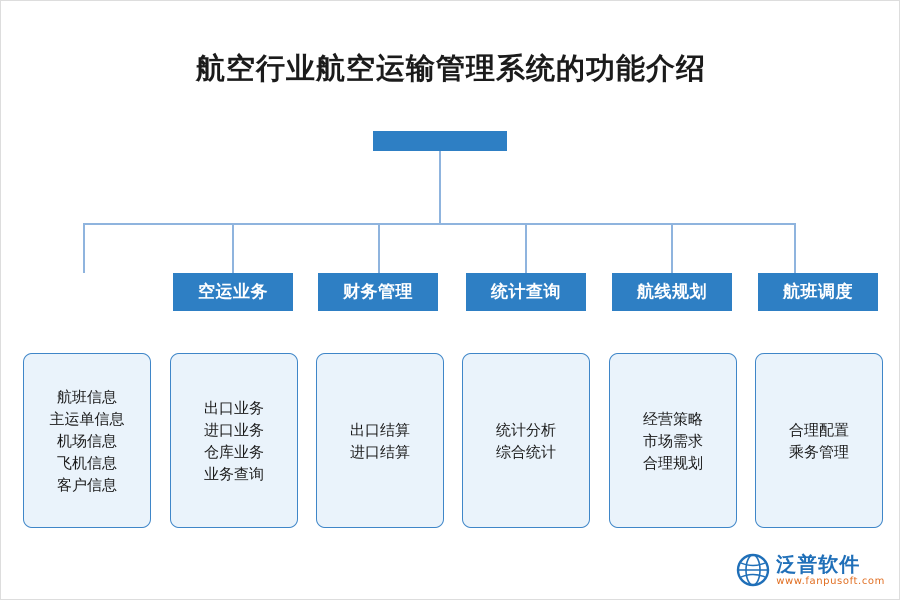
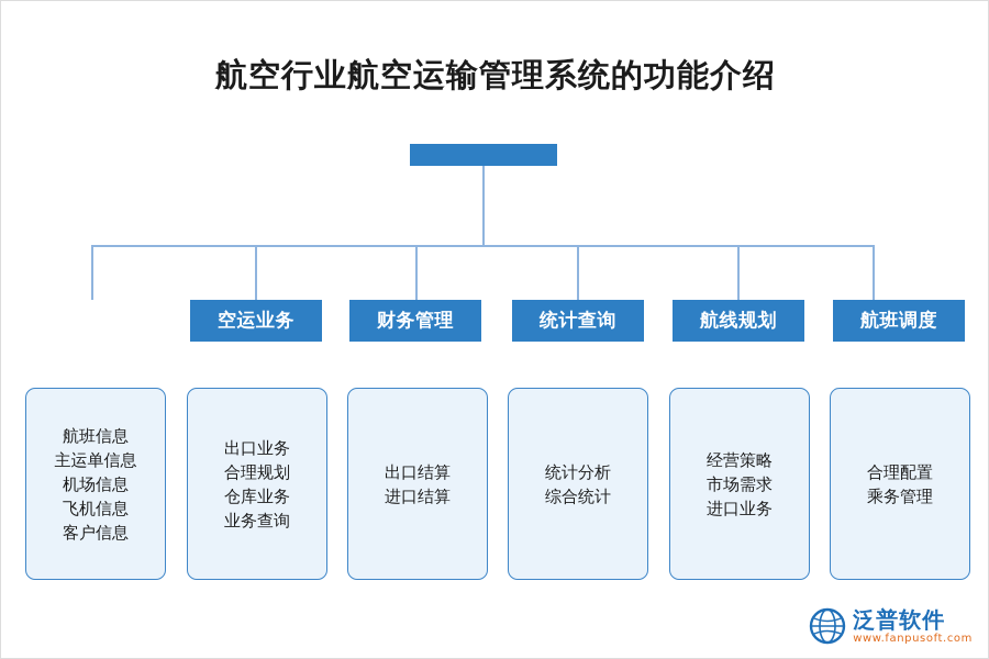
  航空行业航空运输管理系统的功能介绍
  空运业务
  财务管理
  统计查询
  航线规划
  航班调度
  航班信息
  主运单信息
  机场信息
  飞机信息
  客户信息
  出口业务
- 进口业务
+ 合理规划
  仓库业务
  业务查询
  出口结算
  进口结算
  统计分析
  综合统计
  经营策略
  市场需求
- 合理规划
+ 进口业务
  合理配置
  乘务管理
  泛普软件
  www.fanpusoft.com
